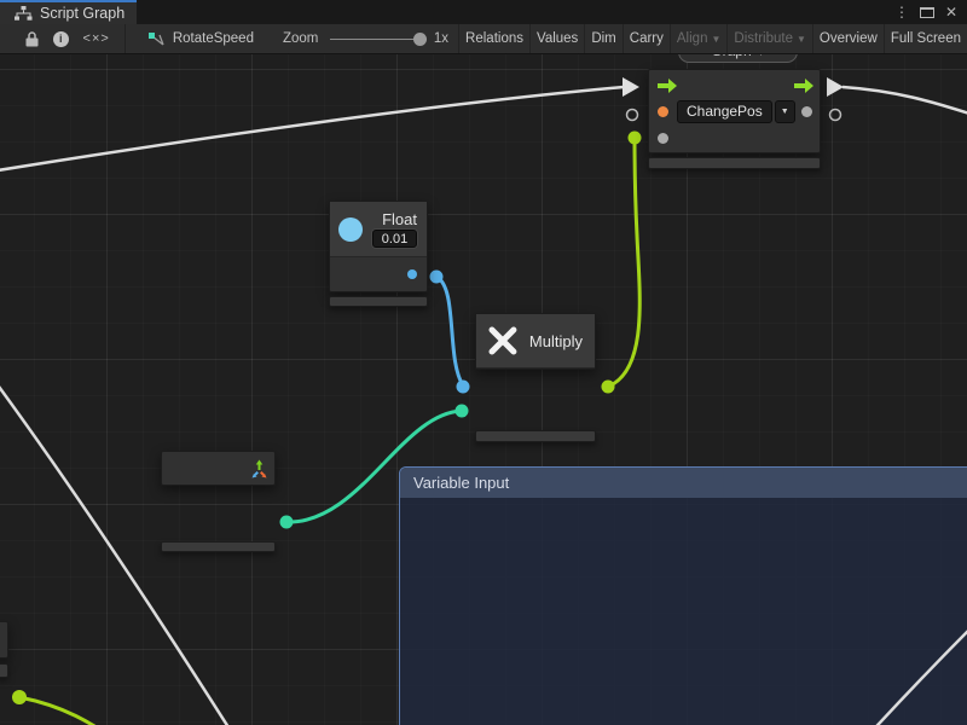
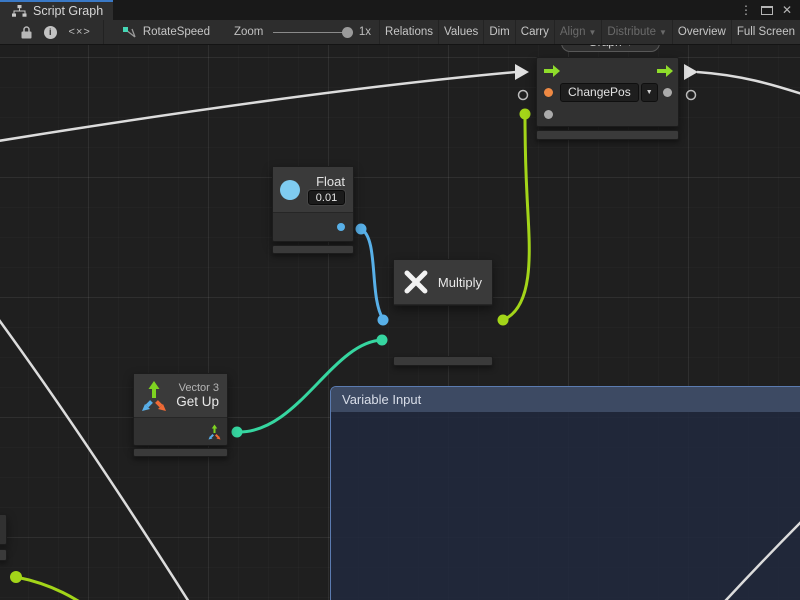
  Script Graph
  ⋮
  ✕
  i
  <×>
  RotateSpeed
  Zoom
  1x
  Relations
  Values
  Dim
  Carry
  Align
  ▼
  Distribute
  ▼
  Overview
  Full Screen
  Variable Input
  ChangePos
  Float
  0.01
  Multiply
+ Vector 3
+ Get Up
